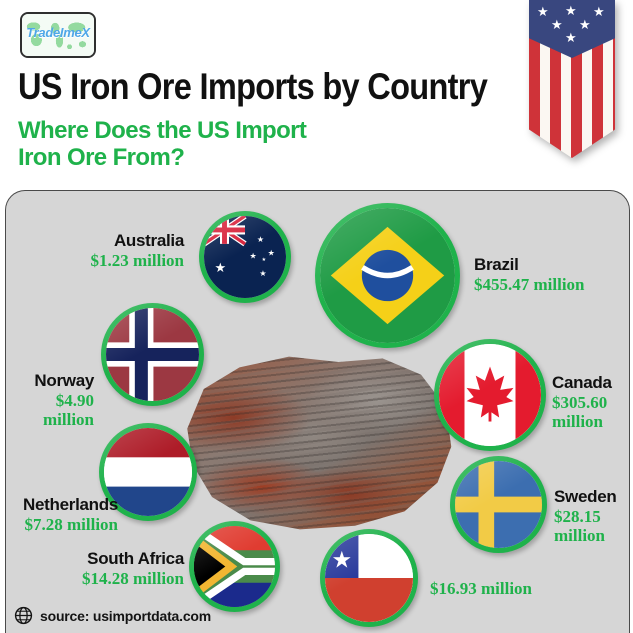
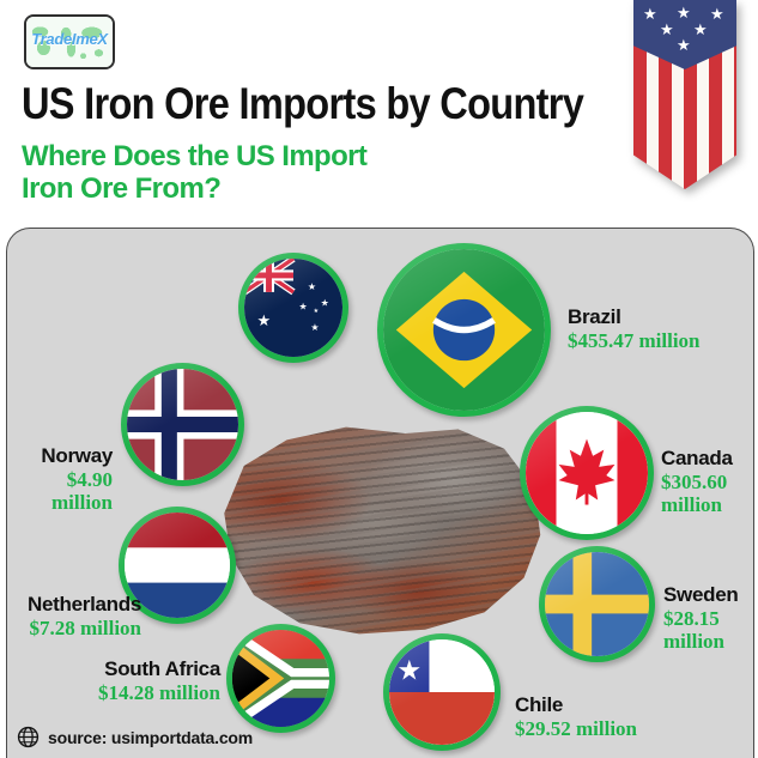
  TradeImeX
  US Iron Ore Imports by Country
  Where Does the US Import
  Iron Ore From?
  ★
  ★
  ★
  ★
  ★
  ★
  Brazil
  $455.47 million
- Australia
- $1.23 million
  Norway
  $4.90 million
  Canada
  $305.60
  million
  Netherlands
  $7.28 million
  Sweden
  $28.15
  million
  South Africa
  $14.28 million
+ Chile
- $16.93 million
+ $29.52 million
  source: usimportdata.com
